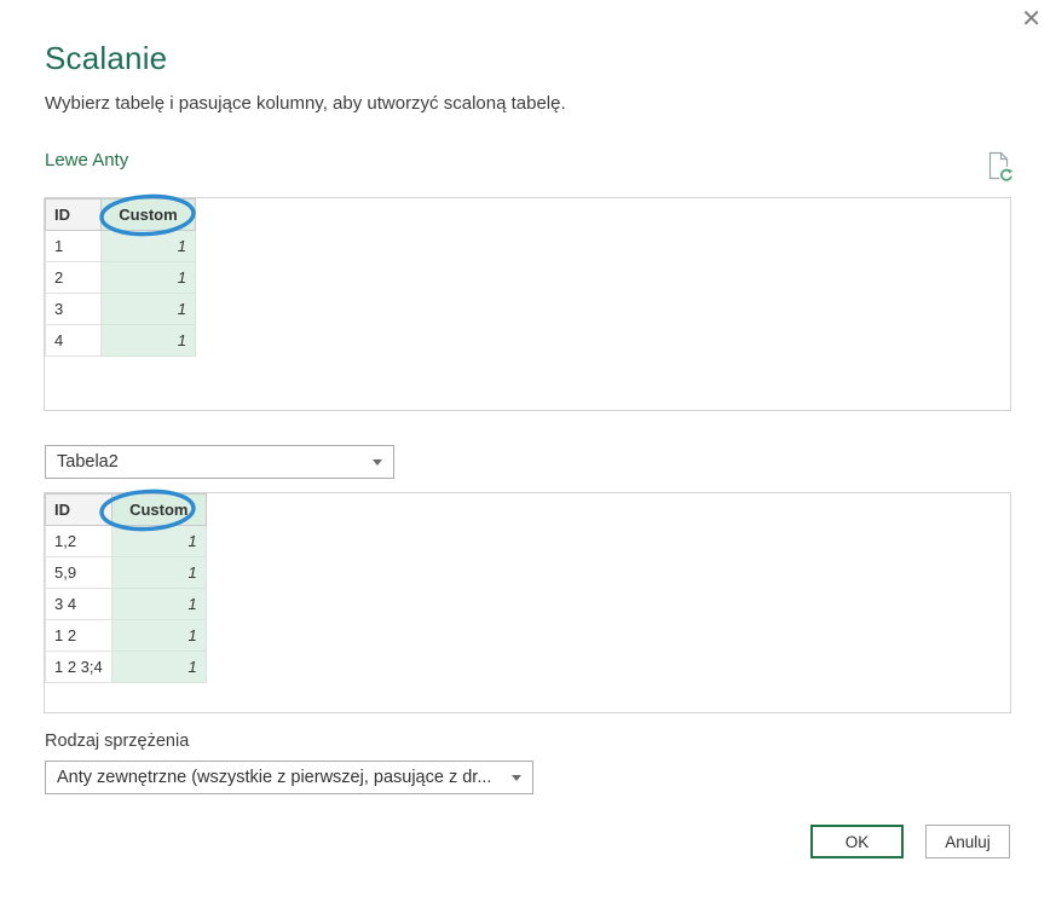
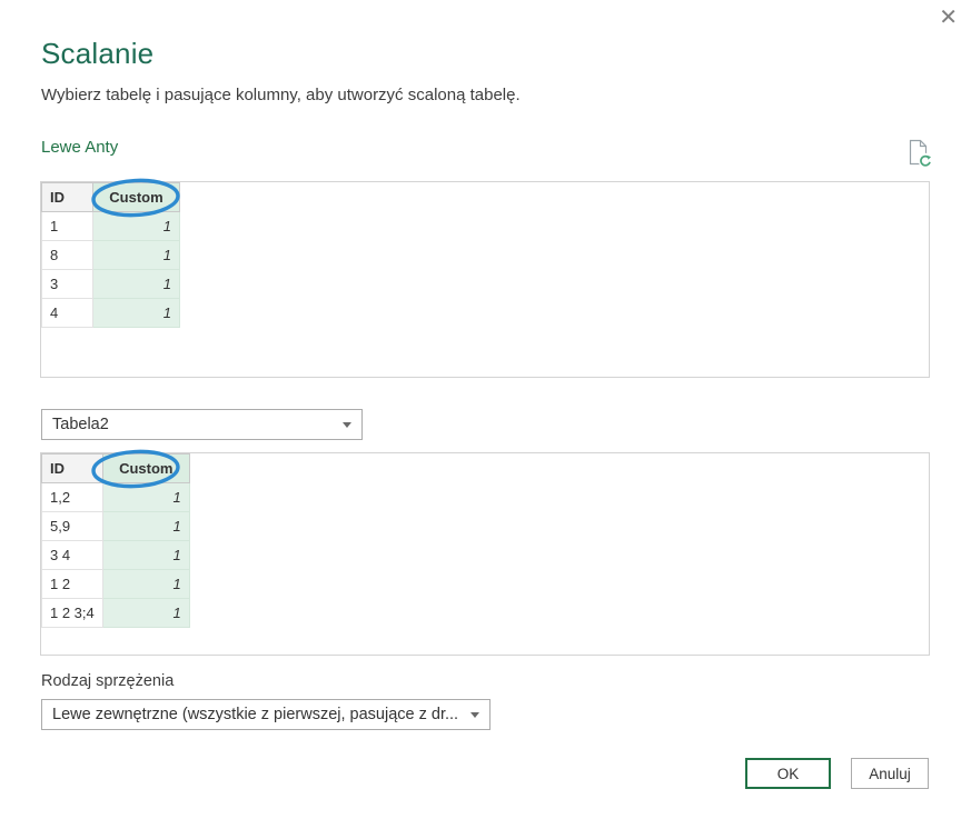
  ✕
  Scalanie
  Wybierz tabelę i pasujące kolumny, aby utworzyć scaloną tabelę.
  Lewe Anty
  ID	Custom
  1	1
- 2	1
+ 8	1
  3	1
  4	1
  Tabela2
  ID	Custom
  1,2	1
  5,9	1
  3 4	1
  1 2	1
  1 2 3;4	1
  Rodzaj sprzężenia
- Anty zewnętrzne (wszystkie z pierwszej, pasujące z dr...
+ Lewe zewnętrzne (wszystkie z pierwszej, pasujące z dr...
  OK
  Anuluj
